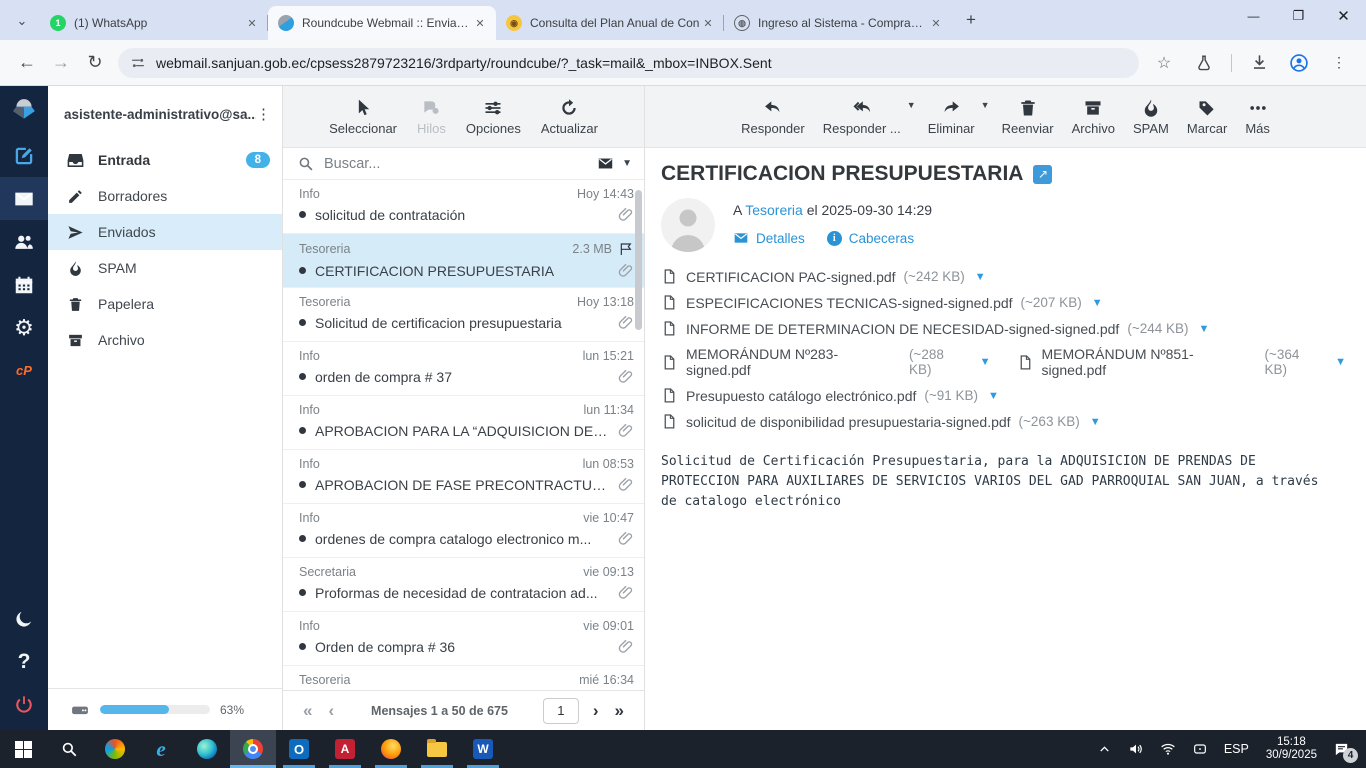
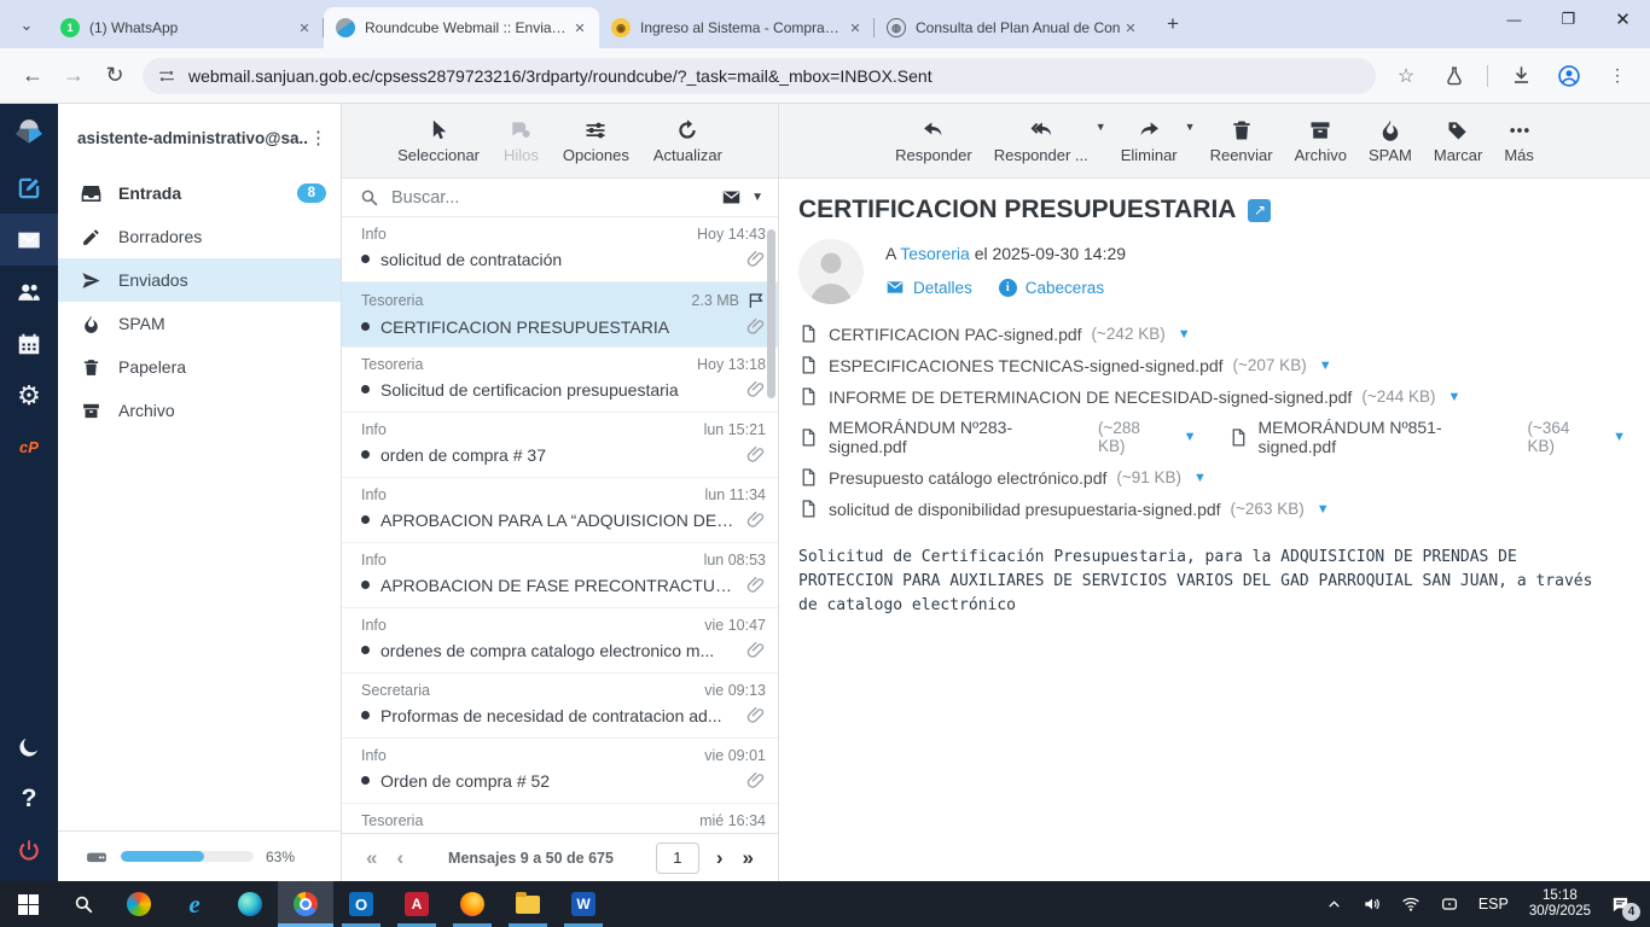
  ⌄
  1
  (1) WhatsApp
  ✕
  Roundcube Webmail :: Enviado
  ✕
  ◉
- Consulta del Plan Anual de Con
+ Ingreso al Sistema - Compras P
  ✕
  ◍
- Ingreso al Sistema - Compras P
+ Consulta del Plan Anual de Con
  ✕
  +
  —
  ❐
  ✕
  ←
  →
  ↻
  webmail.sanjuan.gob.ec/cpsess2879723216/3rdparty/roundcube/?_task=mail&_mbox=INBOX.Sent
  ☆
  ⋮
  ⚙
  cP
  ?
  asistente-administrativo@sa..
  ⋮
  Entrada
  8
  Borradores
  Enviados
  SPAM
  Papelera
  Archivo
  63%
  Seleccionar
  Hilos
  Opciones
  Actualizar
  Buscar...
  ▼
  Info
  Hoy 14:43
  solicitud de contratación
  Tesoreria
  2.3 MB
  CERTIFICACION PRESUPUESTARIA
  Tesoreria
  Hoy 13:18
  Solicitud de certificacion presupuestaria
  Info
  lun 15:21
  orden de compra # 37
  Info
  lun 11:34
  APROBACION PARA LA “ADQUISICION DE B.
  Info
  lun 08:53
  APROBACION DE FASE PRECONTRACTUAL
  Info
  vie 10:47
  ordenes de compra catalogo electronico m...
  Secretaria
  vie 09:13
  Proformas de necesidad de contratacion ad...
  Info
  vie 09:01
- Orden de compra # 36
+ Orden de compra # 52
  Tesoreria
  mié 16:34
  «
  ‹
- Mensajes 1 a 50 de 675
+ Mensajes 9 a 50 de 675
  1
  ›
  »
  Responder
  Responder ...
  ▼
  Eliminar
  ▼
  Reenviar
  Archivo
  SPAM
  Marcar
  Más
  CERTIFICACION PRESUPUESTARIA
  ↗
  A Tesoreria el 2025-09-30 14:29
  Detalles
  i
  Cabeceras
  CERTIFICACION PAC-signed.pdf
  (~242 KB)
  ▼
  ESPECIFICACIONES TECNICAS-signed-signed.pdf
  (~207 KB)
  ▼
  INFORME DE DETERMINACION DE NECESIDAD-signed-signed.pdf
  (~244 KB)
  ▼
  MEMORÁNDUM Nº283-signed.pdf
  (~288 KB)
  ▼
  MEMORÁNDUM Nº851-signed.pdf
  (~364 KB)
  ▼
  Presupuesto catálogo electrónico.pdf
  (~91 KB)
  ▼
  solicitud de disponibilidad presupuestaria-signed.pdf
  (~263 KB)
  ▼
  Solicitud de Certificación Presupuestaria, para la ADQUISICION DE PRENDAS DE PROTECCION PARA AUXILIARES DE SERVICIOS VARIOS DEL GAD PARROQUIAL SAN JUAN, a través de catalogo electrónico
  e
  O
  A
  W
  ESP
  15:18
  30/9/2025
  4
